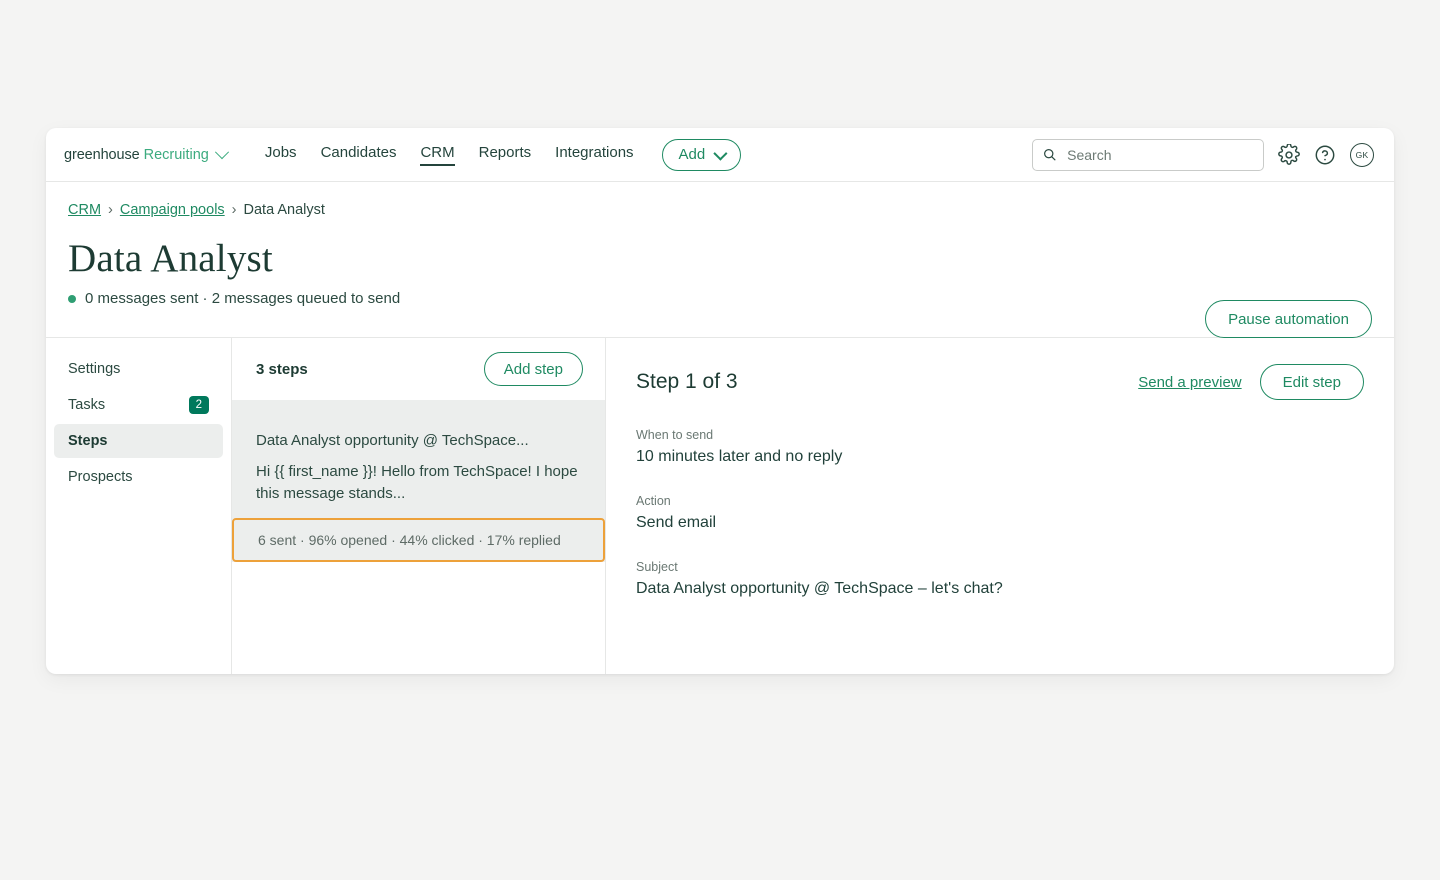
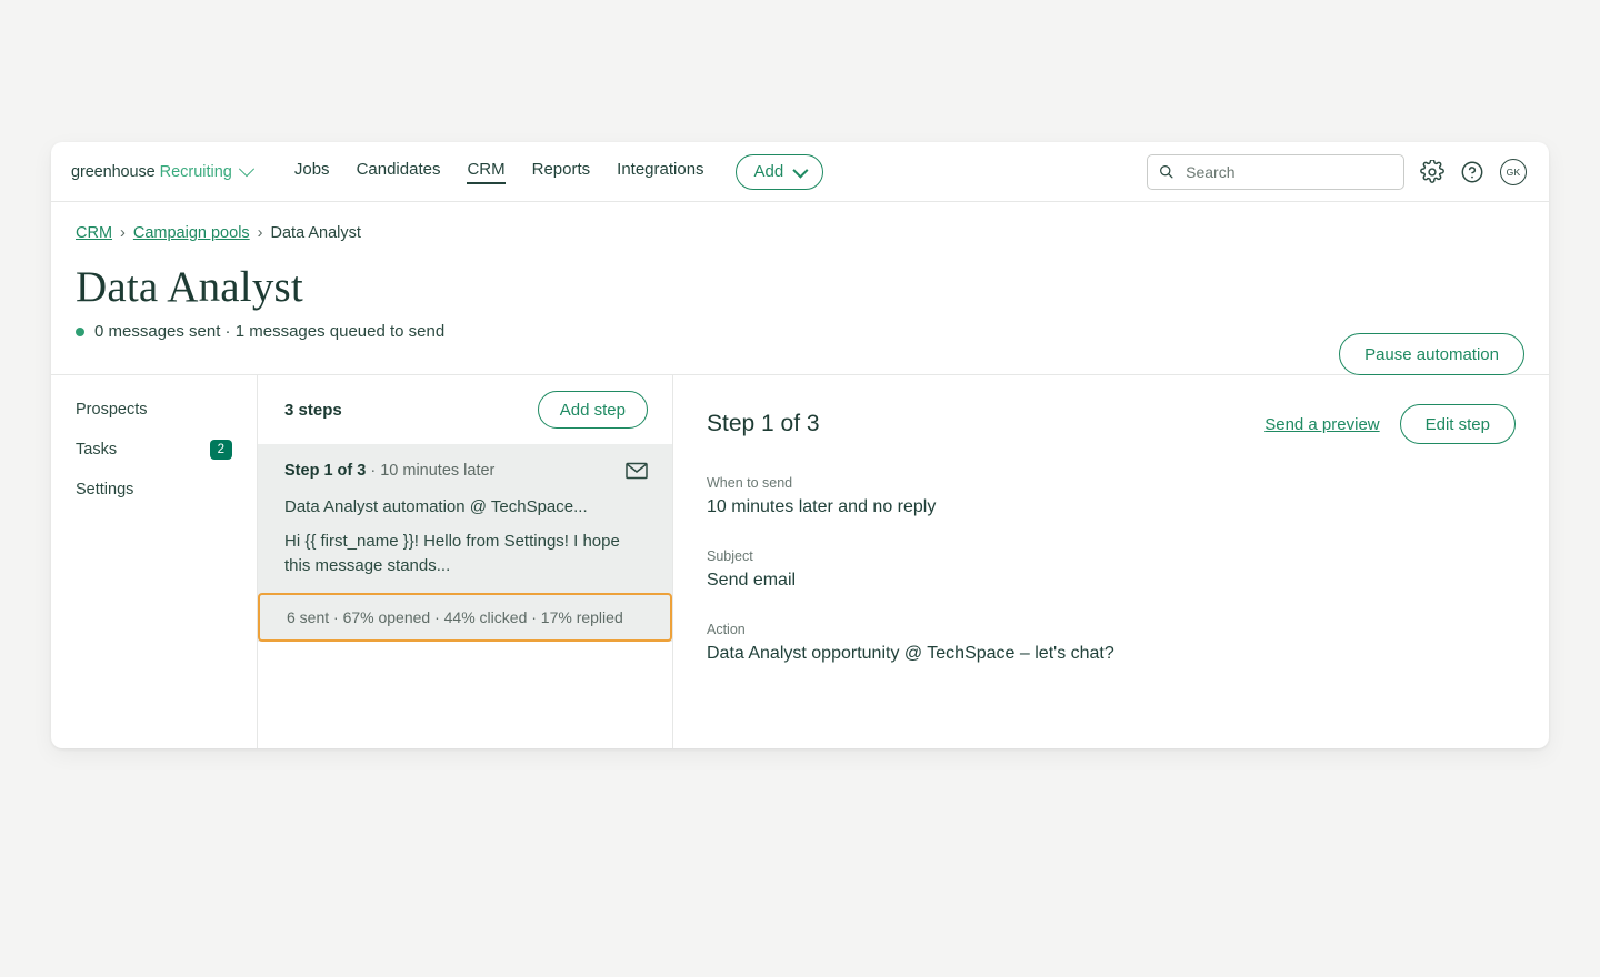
  greenhouse
  Recruiting
  Jobs
  Candidates
  CRM
  Reports
  Integrations
  Add
  Search
  GK
  CRM
  ›
  Campaign pools
  ›
  Data Analyst
  Data Analyst
- 0 messages sent · 2 messages queued to send
+ 0 messages sent · 1 messages queued to send
  Pause automation
- Settings
+ Prospects
  Tasks
  2
- Steps
- Prospects
+ Settings
  3 steps
  Add step
+ Step 1 of 3 · 10 minutes later
- Data Analyst opportunity @ TechSpace...
+ Data Analyst automation @ TechSpace...
- Hi {{ first_name }}! Hello from TechSpace! I hope this message stands...
+ Hi {{ first_name }}! Hello from Settings! I hope this message stands...
- 6 sent · 96% opened · 44% clicked · 17% replied
+ 6 sent · 67% opened · 44% clicked · 17% replied
  Step 1 of 3
  Send a preview
  Edit step
  When to send
  10 minutes later and no reply
- Action
+ Subject
  Send email
- Subject
+ Action
  Data Analyst opportunity @ TechSpace – let's chat?
